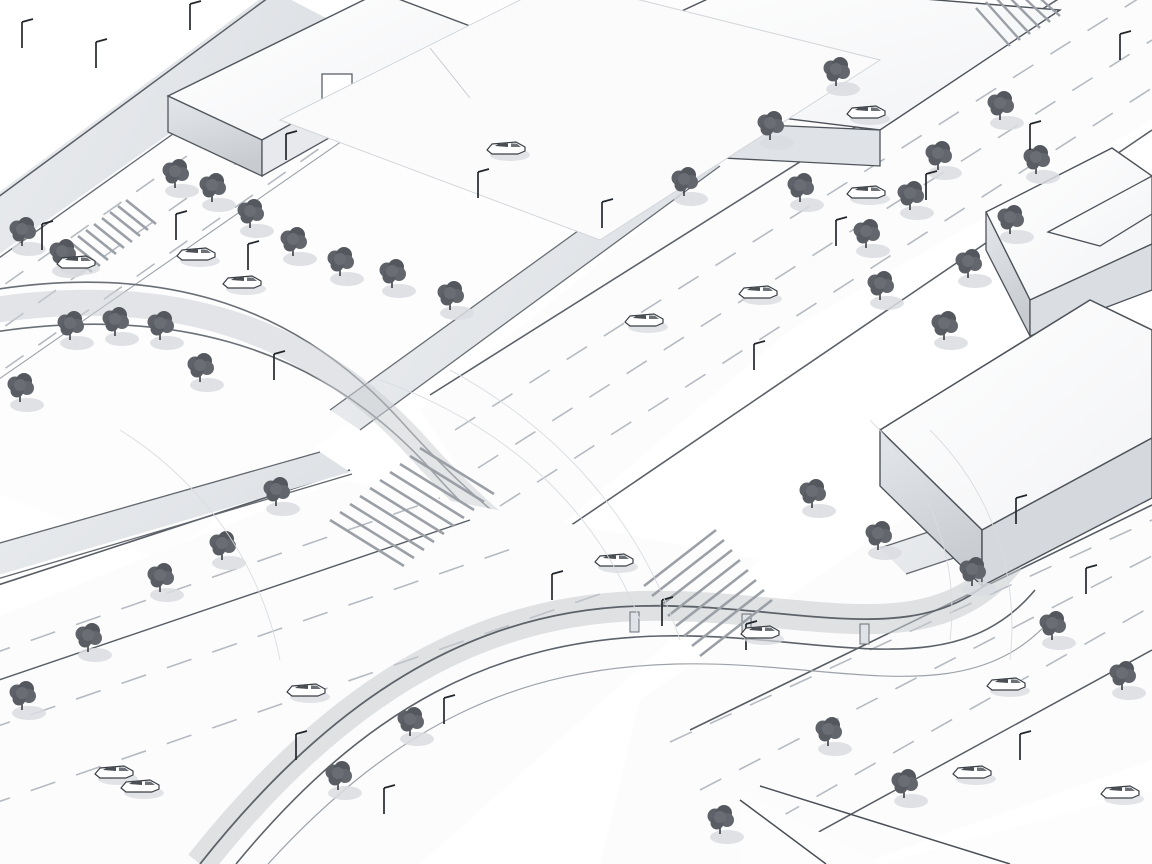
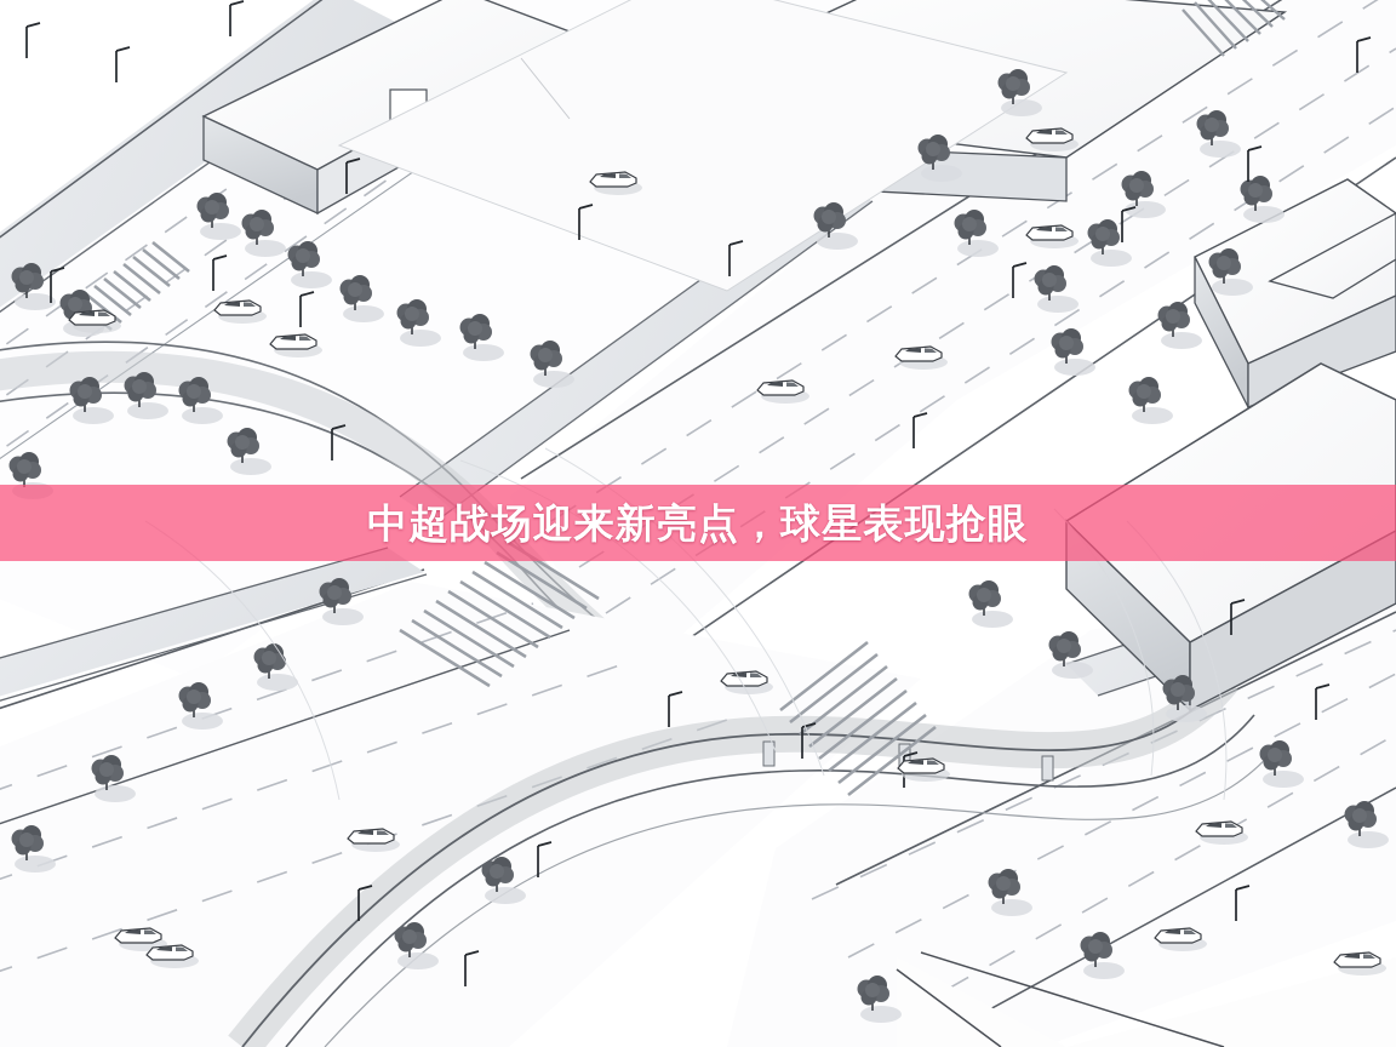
+ 中超战场迎来新亮点，球星表现抢眼
